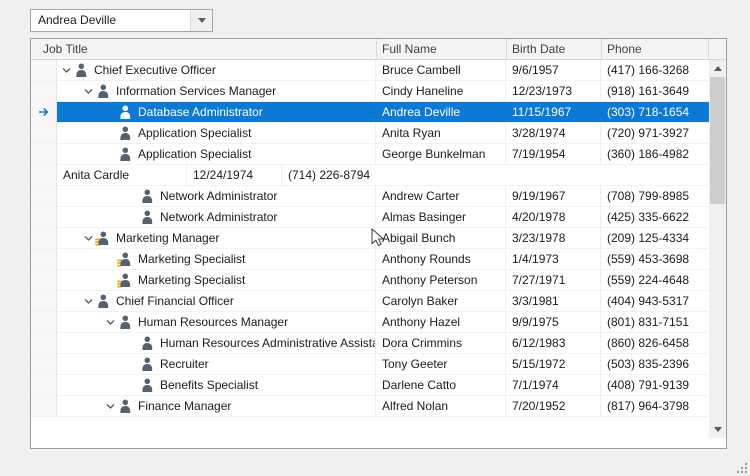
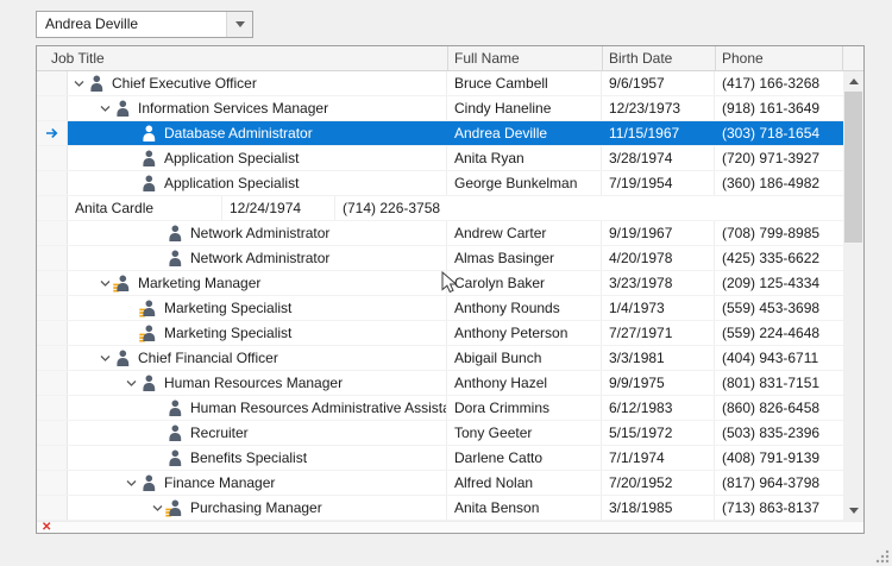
  Andrea Deville
  Job Title
  Full Name
  Birth Date
  Phone
  Chief Executive Officer
  Bruce Cambell
  9/6/1957
  (417) 166-3268
  Information Services Manager
  Cindy Haneline
  12/23/1973
  (918) 161-3649
  Database Administrator
  Andrea Deville
  11/15/1967
  (303) 718-1654
  Application Specialist
  Anita Ryan
  3/28/1974
  (720) 971-3927
  Application Specialist
  George Bunkelman
  7/19/1954
  (360) 186-4982
  Anita Cardle
  12/24/1974
- (714) 226-8794
+ (714) 226-3758
  Network Administrator
  Andrew Carter
  9/19/1967
  (708) 799-8985
  Network Administrator
  Almas Basinger
  4/20/1978
  (425) 335-6622
  Marketing Manager
- Abigail Bunch
+ Carolyn Baker
  3/23/1978
  (209) 125-4334
  Marketing Specialist
  Anthony Rounds
  1/4/1973
  (559) 453-3698
  Marketing Specialist
  Anthony Peterson
  7/27/1971
  (559) 224-4648
  Chief Financial Officer
- Carolyn Baker
+ Abigail Bunch
  3/3/1981
- (404) 943-5317
+ (404) 943-6711
  Human Resources Manager
  Anthony Hazel
  9/9/1975
  (801) 831-7151
  Human Resources Administrative Assist
  Dora Crimmins
  6/12/1983
  (860) 826-6458
  Recruiter
  Tony Geeter
  5/15/1972
  (503) 835-2396
  Benefits Specialist
  Darlene Catto
  7/1/1974
  (408) 791-9139
  Finance Manager
  Alfred Nolan
  7/20/1952
  (817) 964-3798
+ Purchasing Manager
+ Anita Benson
+ 3/18/1985
+ (713) 863-8137
+ ✕
